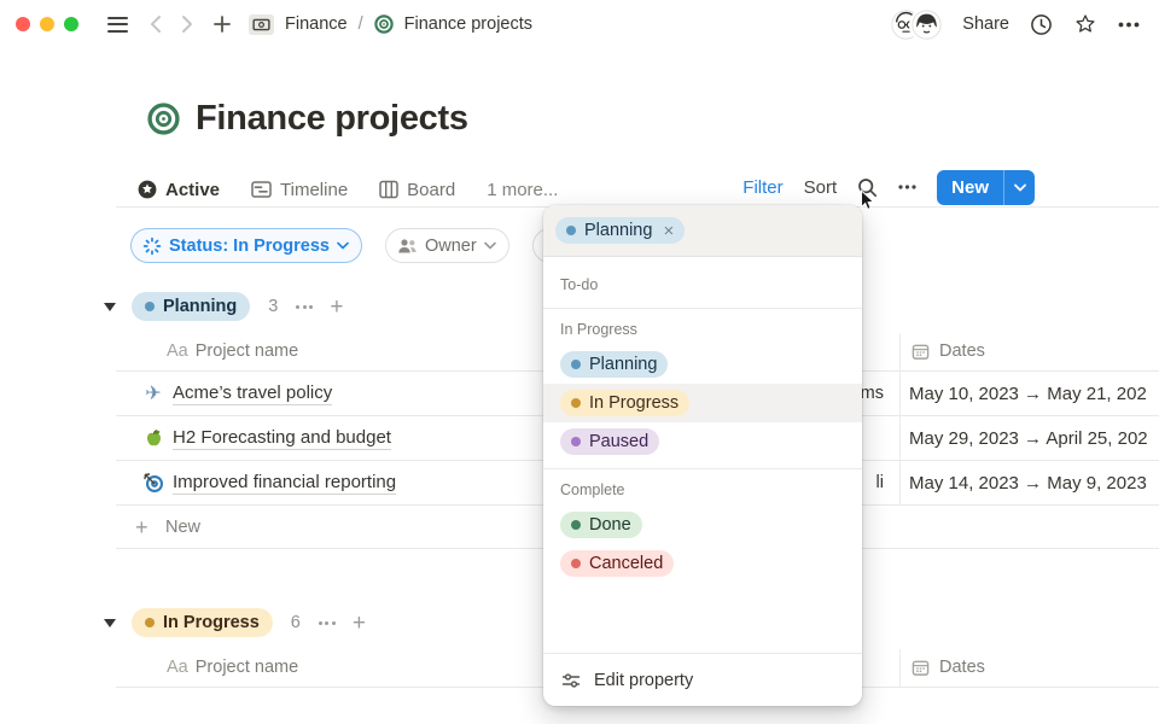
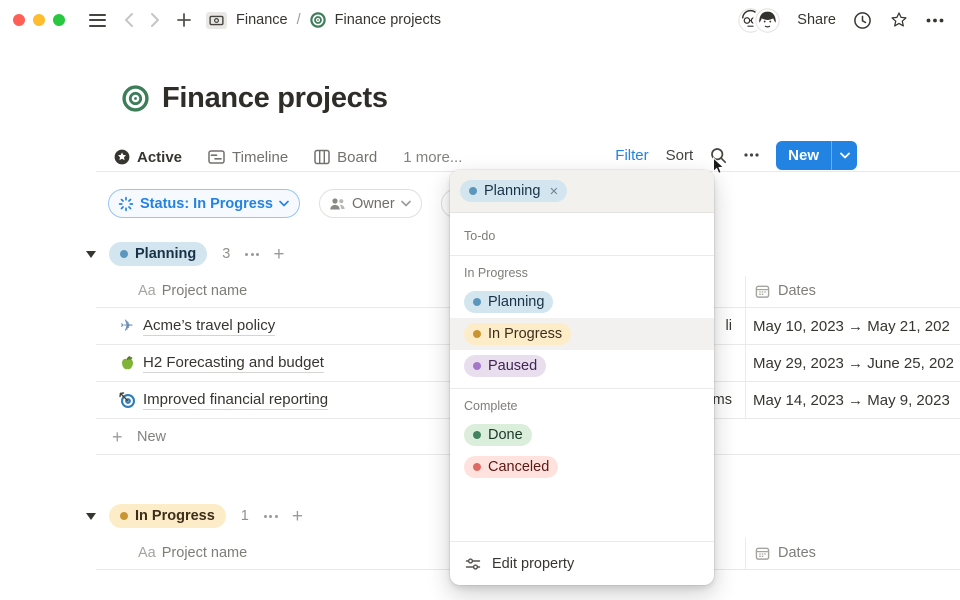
  Finance
  /
  Finance projects
  Share
  Finance projects
  Active
  Timeline
  Board
  1 more...
  Filter
  Sort
  New
  Status: In Progress
  Owner
  Planning
  3
  +
  Aa
  Project name
  Dates
  ✈
  Acme’s travel policy
- ms
+ li
  May 10, 2023 → May 21, 202
  H2 Forecasting and budget
- May 29, 2023 → April 25, 202
+ May 29, 2023 → June 25, 202
  Improved financial reporting
- li
+ ms
  May 14, 2023 → May 9, 2023
  +
  New
  In Progress
- 6
+ 1
  +
  Aa
  Project name
  Dates
  Planning
  ×
  To-do
  In Progress
  Planning
  In Progress
  Paused
  Complete
  Done
  Canceled
  Edit property
